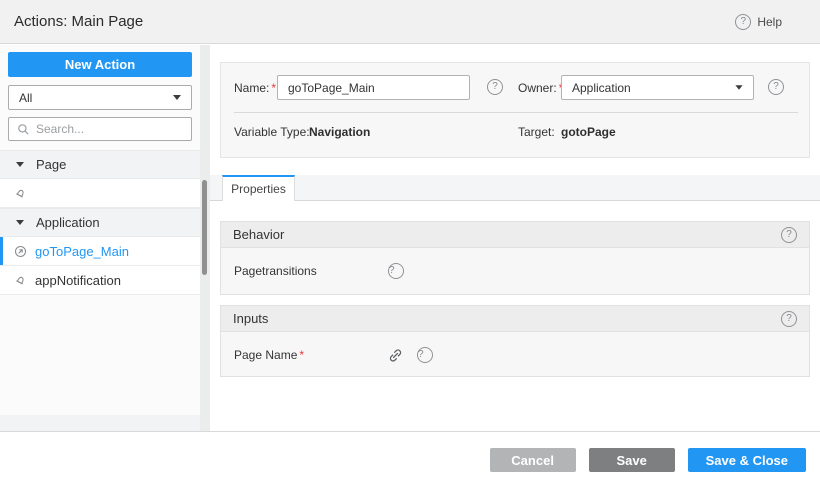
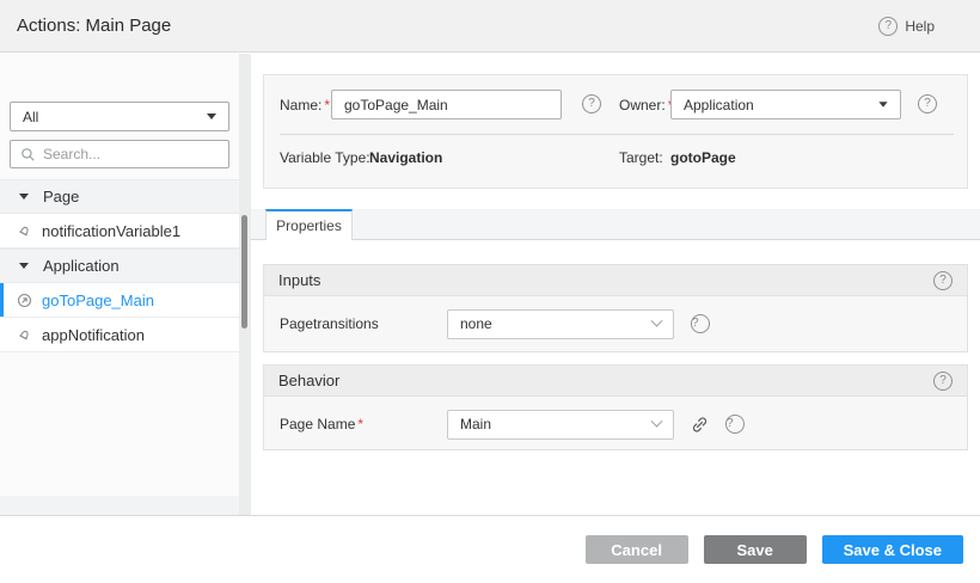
  Actions: Main Page
  ?
  Help
- New Action
  All
  Search...
  Page
+ notificationVariable1
  Application
  goToPage_Main
  appNotification
  Name: *
  goToPage_Main
  ?
  Owner:
  Application
  ?
  Variable Type:
  Navigation
  Target:
  gotoPage
  Properties
- Behavior
+ Inputs
  ?
  Pagetransitions
+ none
  ?
- Inputs
+ Behavior
  ?
  Page Name *
+ Main
  ?
  Cancel
  Save
  Save & Close
